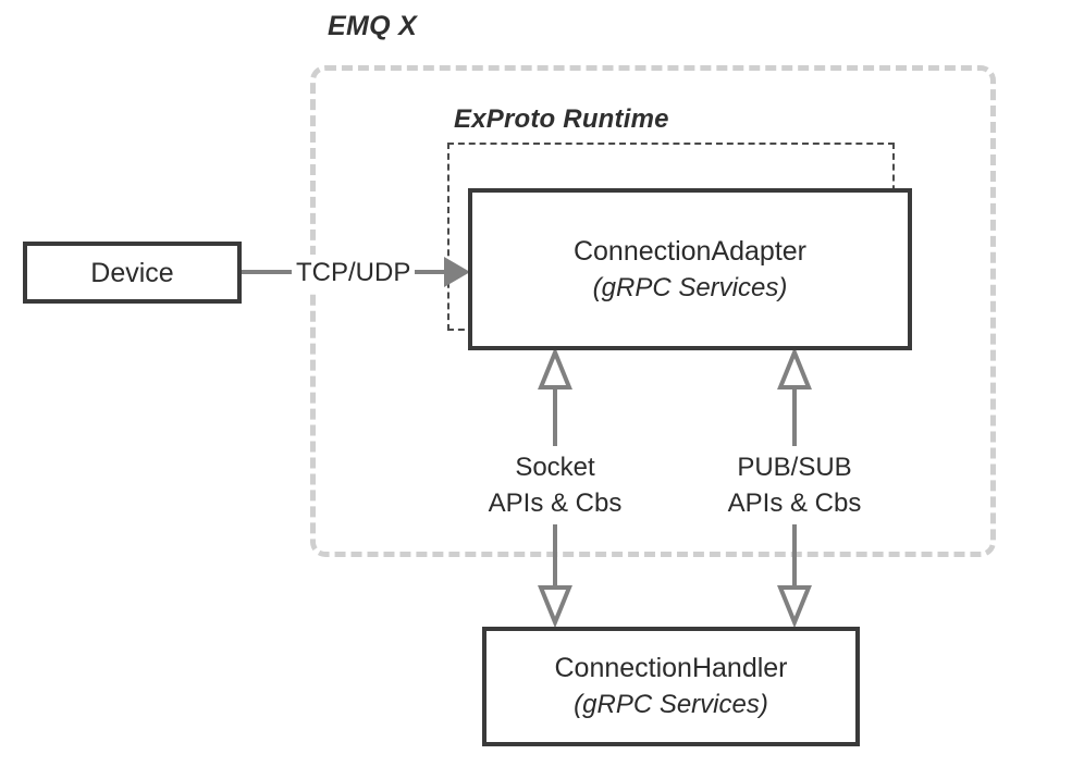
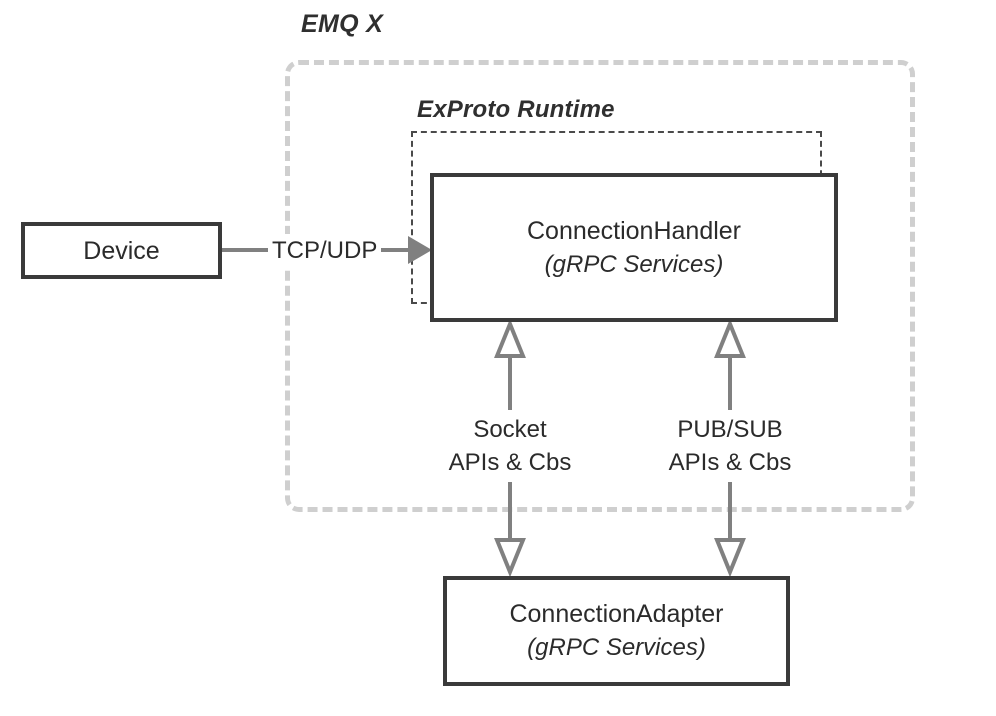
  EMQ X
  ExProto Runtime
  Device
- ConnectionAdapter
+ ConnectionHandler
  (gRPC Services)
- ConnectionHandler
+ ConnectionAdapter
  (gRPC Services)
  TCP/UDP
  Socket
  APIs & Cbs
  PUB/SUB
  APIs & Cbs
